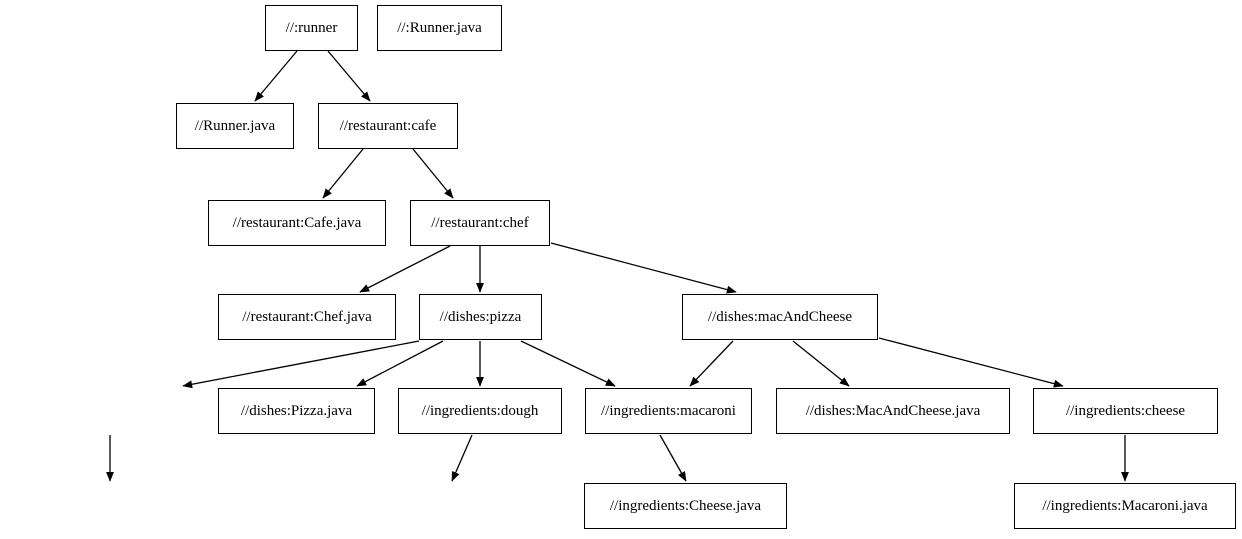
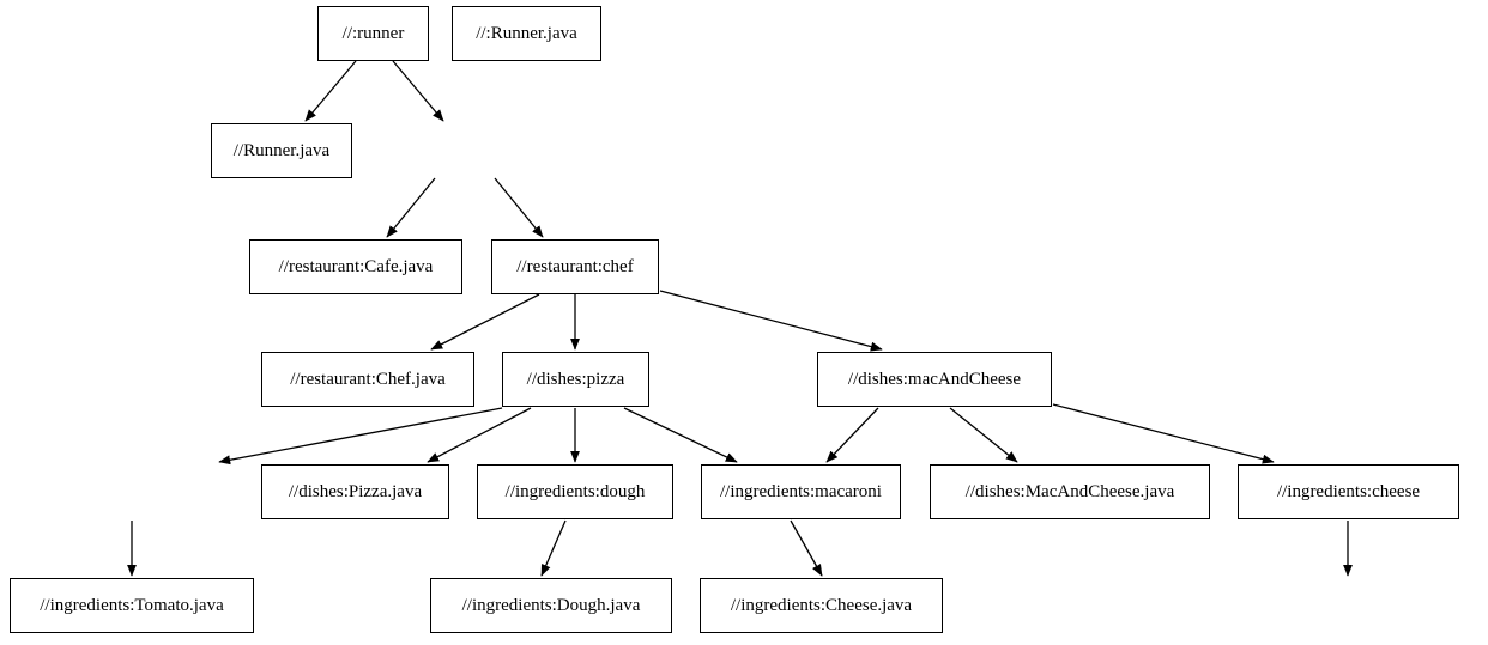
  //:runner
  //:Runner.java
  //Runner.java
- //restaurant:cafe
  //restaurant:Cafe.java
  //restaurant:chef
  //restaurant:Chef.java
  //dishes:pizza
  //dishes:macAndCheese
  //dishes:Pizza.java
  //ingredients:dough
  //ingredients:macaroni
  //dishes:MacAndCheese.java
  //ingredients:cheese
+ //ingredients:Tomato.java
+ //ingredients:Dough.java
  //ingredients:Cheese.java
- //ingredients:Macaroni.java
